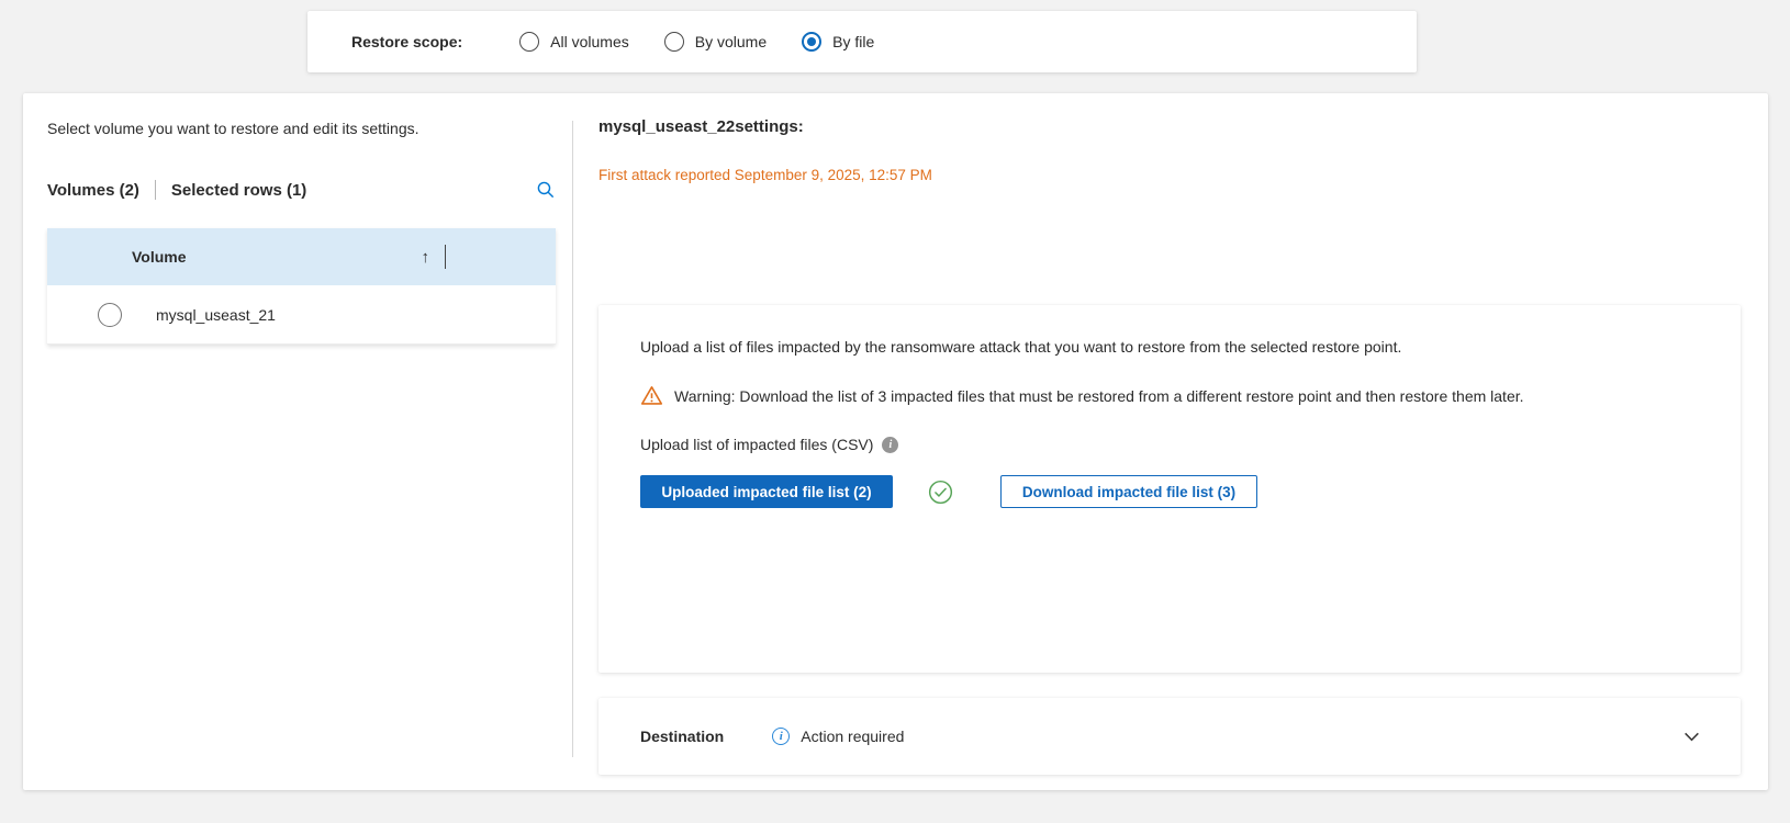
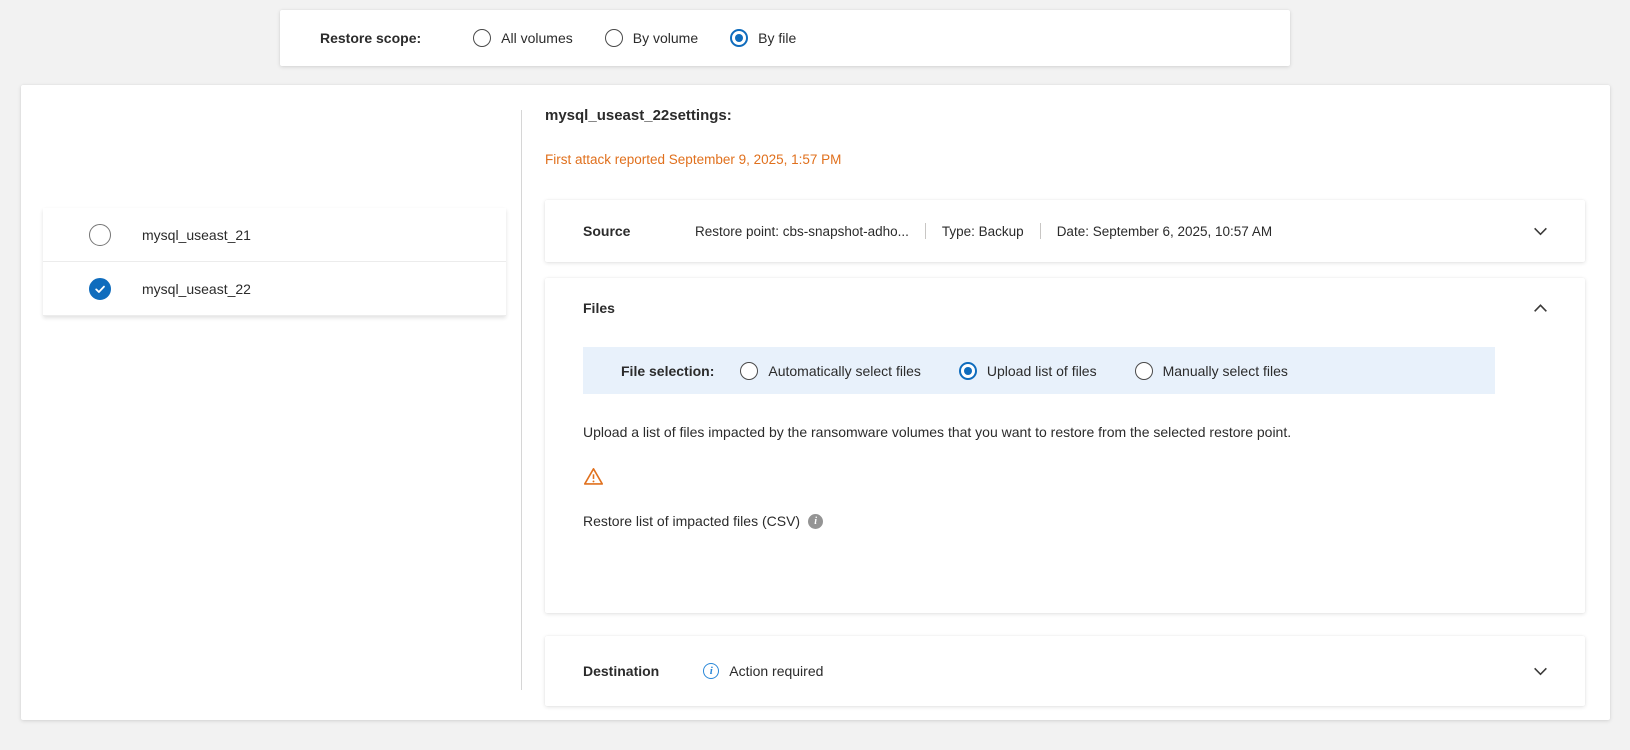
  Restore scope:
  All volumes
  By volume
  By file
- Select volume you want to restore and edit its settings.
- Volumes (2)
- Selected rows (1)
- Volume
- ↑
  mysql_useast_21
+ mysql_useast_22
  mysql_useast_22settings:
- First attack reported September 9, 2025, 12:57 PM
+ First attack reported September 9, 2025, 1:57 PM
+ Source
+ Restore point: cbs-snapshot-adho...
+ Type: Backup
+ Date: September 6, 2025, 10:57 AM
+ Files
+ File selection:
+ Automatically select files
+ Upload list of files
+ Manually select files
- Upload a list of files impacted by the ransomware attack that you want to restore from the selected restore point.
+ Upload a list of files impacted by the ransomware volumes that you want to restore from the selected restore point.
- Warning: Download the list of 3 impacted files that must be restored from a different restore point and then restore them later.
- Upload list of impacted files (CSV)
+ Restore list of impacted files (CSV)
  i
- Uploaded impacted file list (2)
- Download impacted file list (3)
  Destination
  i
  Action required
